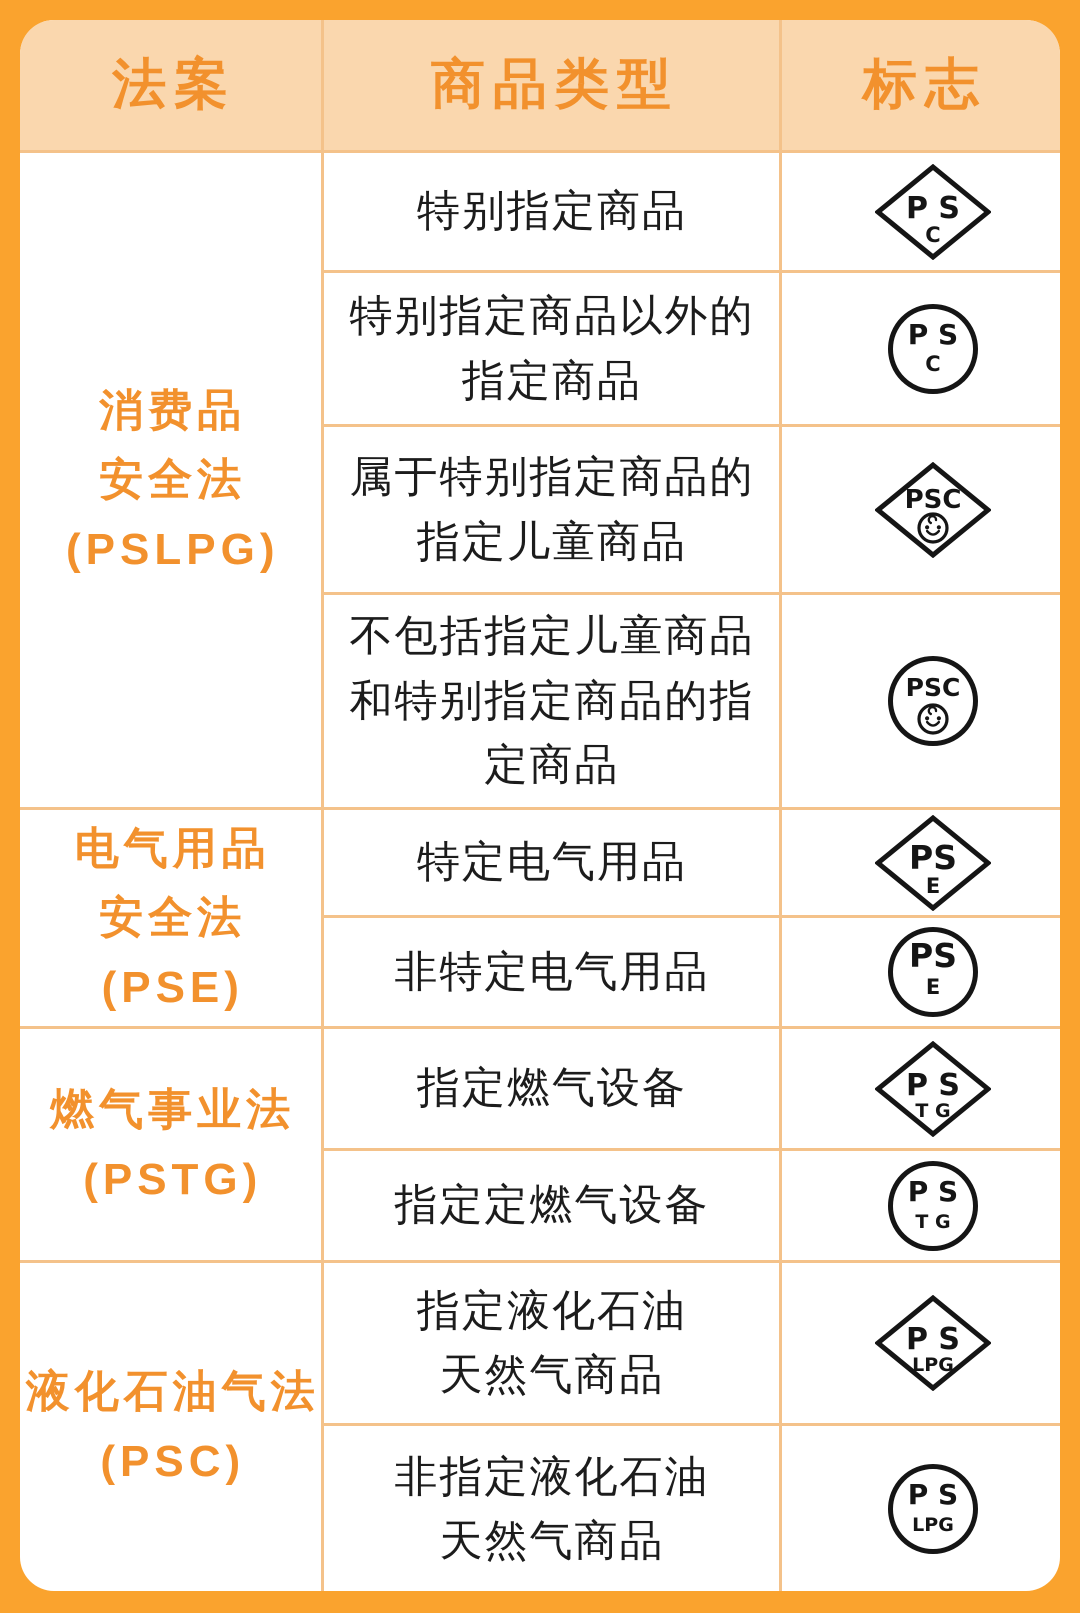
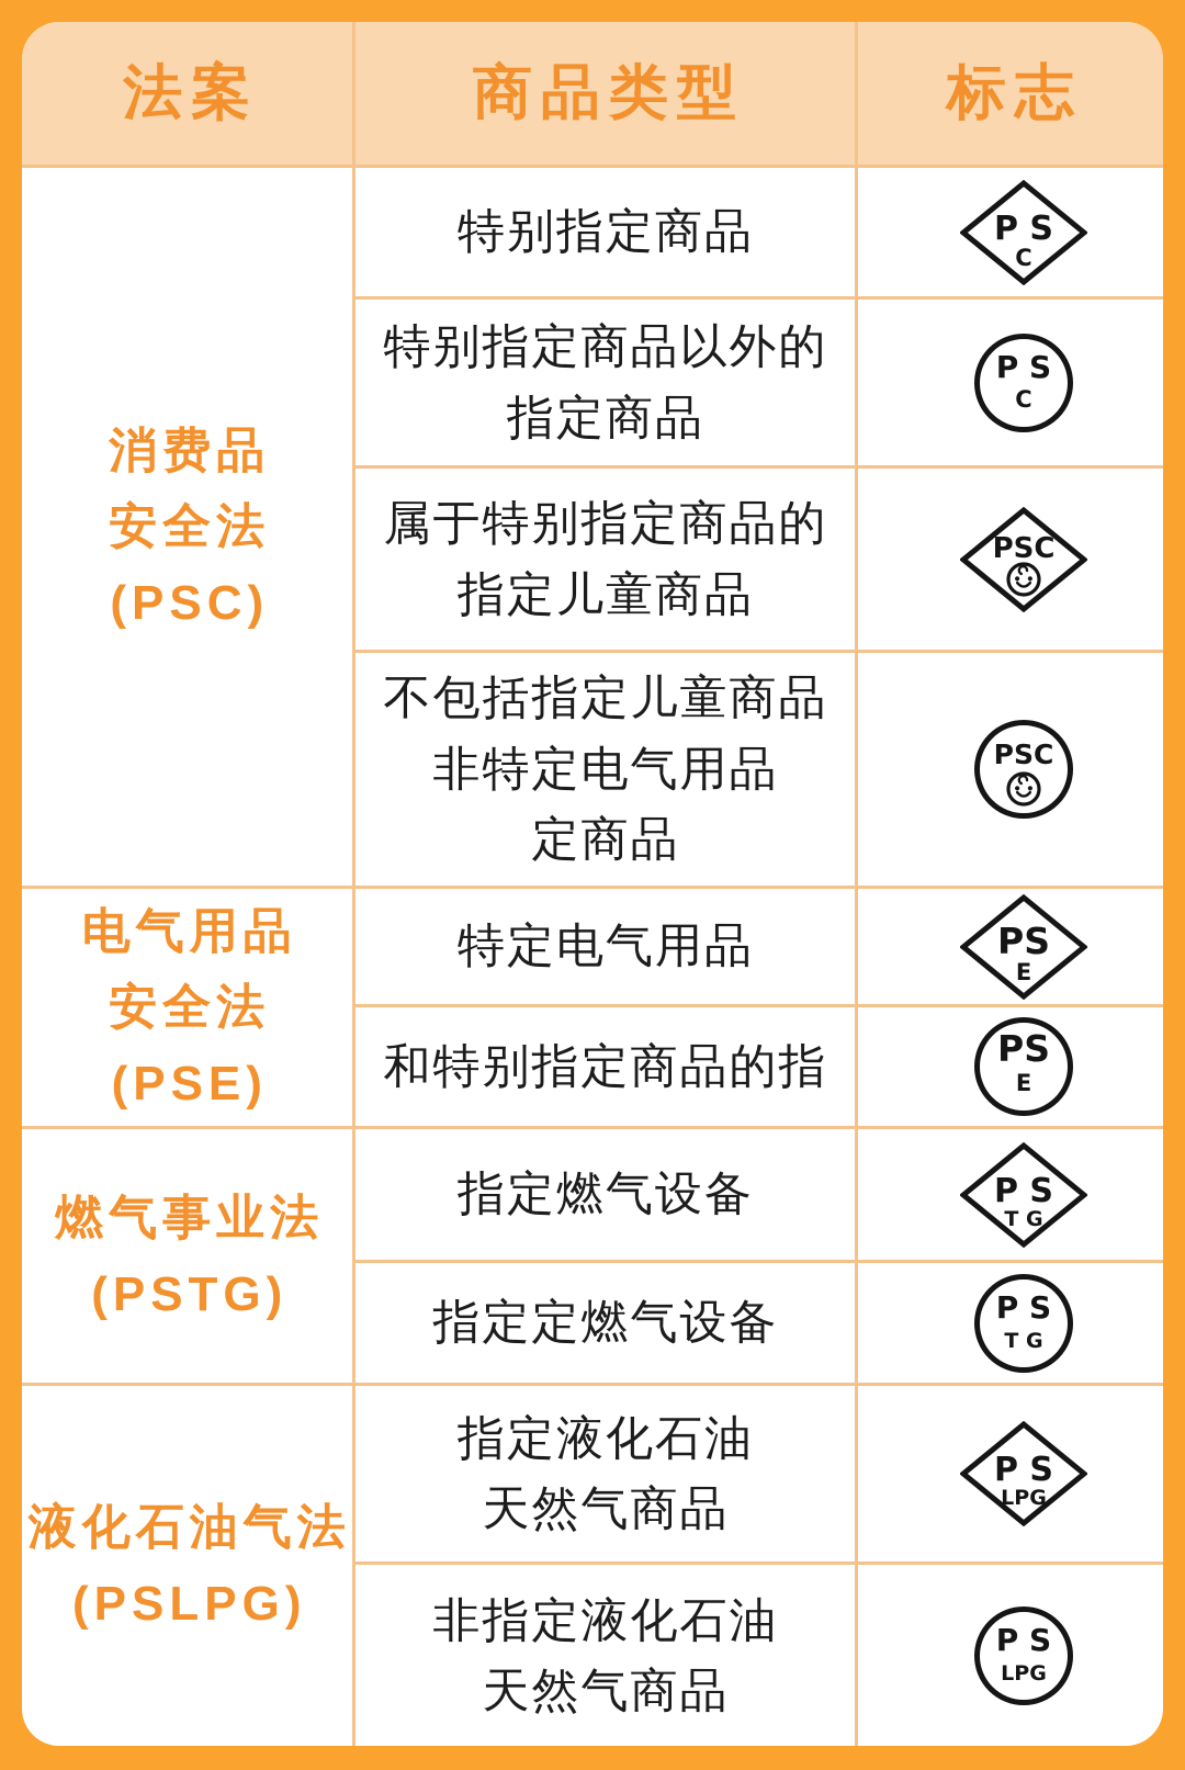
  法案	商品类型	标志
- 消费品安全法(PSLPG)	特别指定商品	P S C
+ 消费品安全法(PSC)	特别指定商品	P S C
  特别指定商品以外的指定商品	P S C
  属于特别指定商品的指定儿童商品	PSC
- 不包括指定儿童商品和特别指定商品的指定商品	PSC
+ 不包括指定儿童商品非特定电气用品定商品	PSC
  电气用品安全法(PSE)	特定电气用品	PS E
- 非特定电气用品	PS E
+ 和特别指定商品的指	PS E
  燃气事业法(PSTG)	指定燃气设备	P S T G
  指定定燃气设备	P S T G
- 液化石油气法(PSC)	指定液化石油天然气商品	P S LPG
+ 液化石油气法(PSLPG)	指定液化石油天然气商品	P S LPG
  非指定液化石油天然气商品	P S LPG
